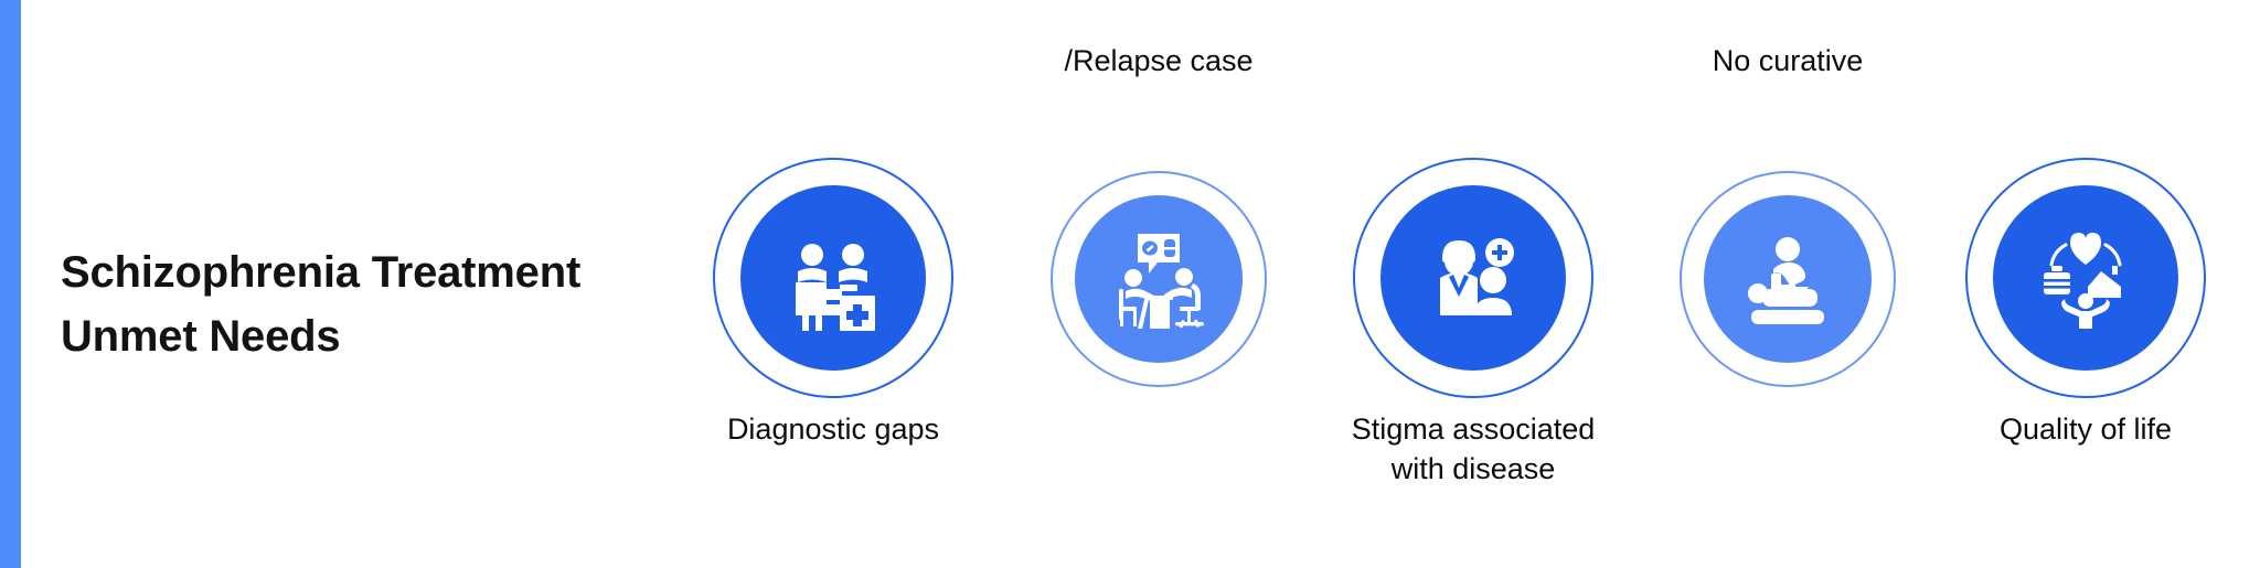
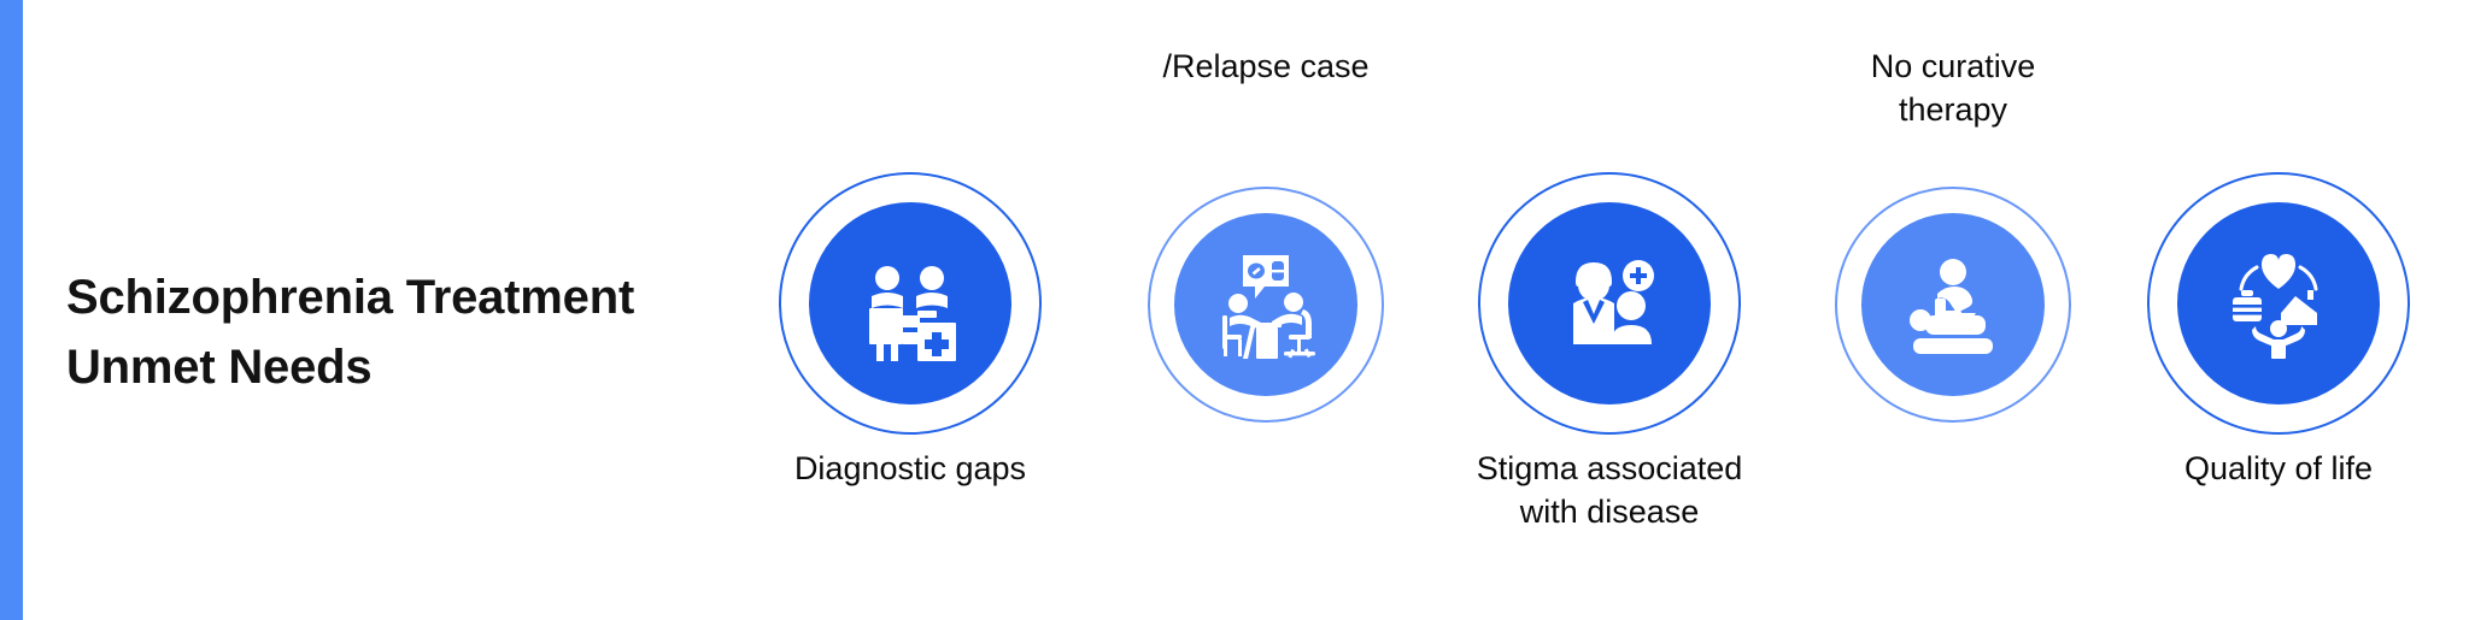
  Schizophrenia Treatment
  Unmet Needs
  Diagnostic gaps
  /Relapse case
  Stigma associated
  with disease
  No curative
+ therapy
  Quality of life
